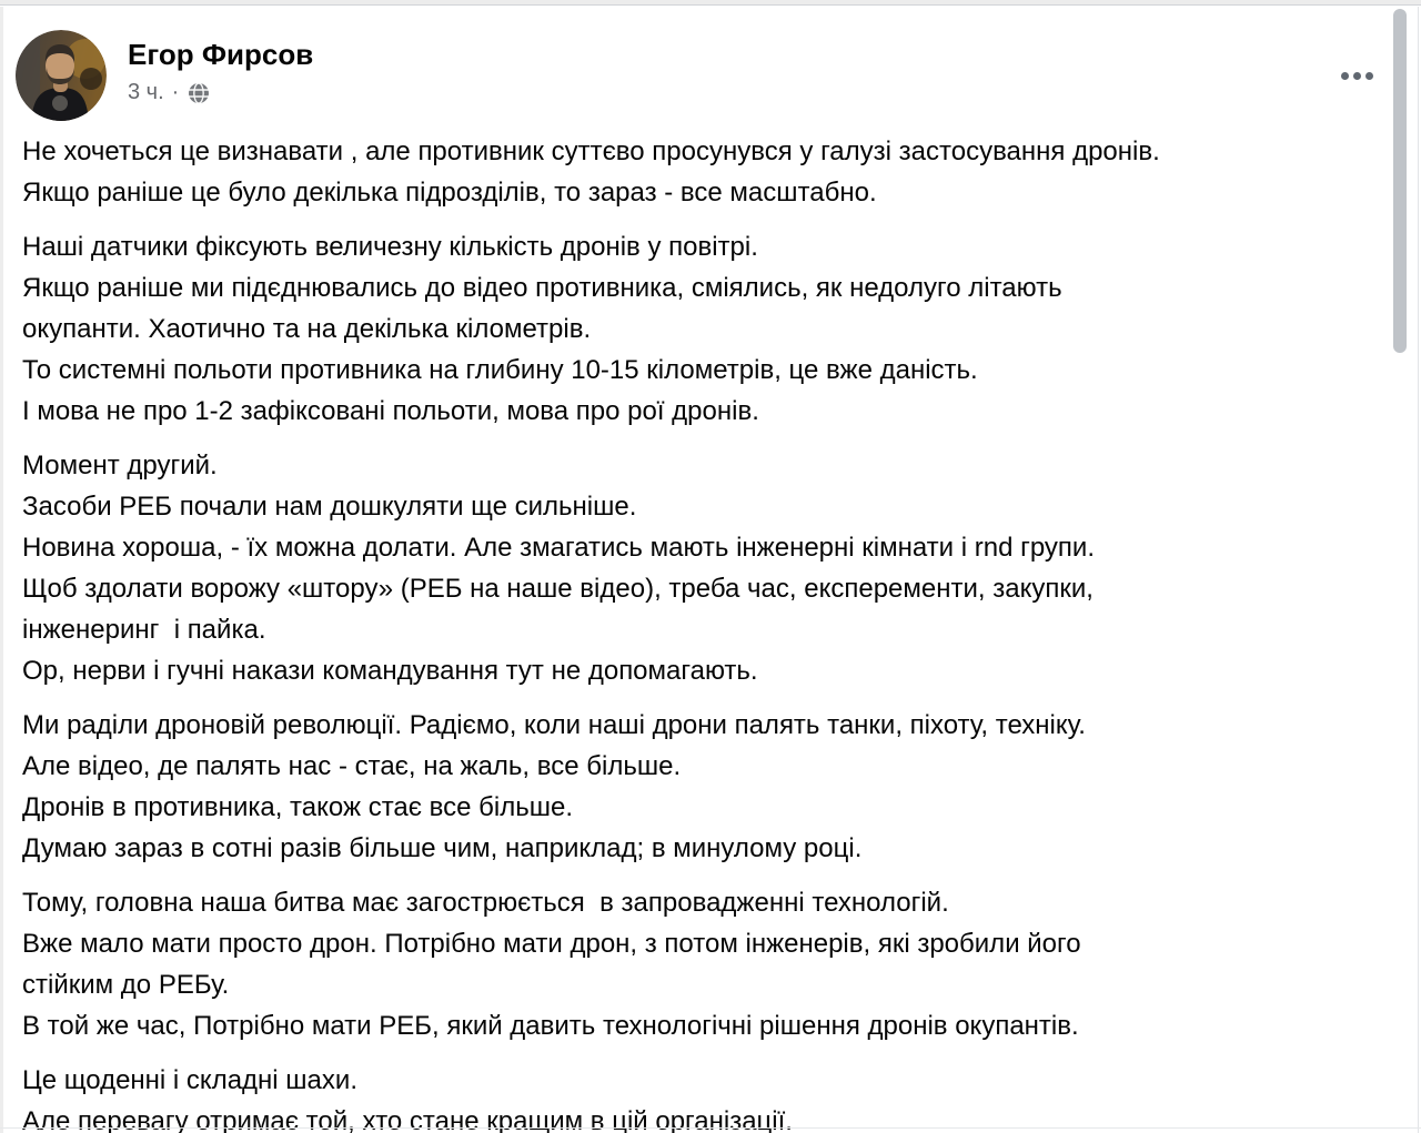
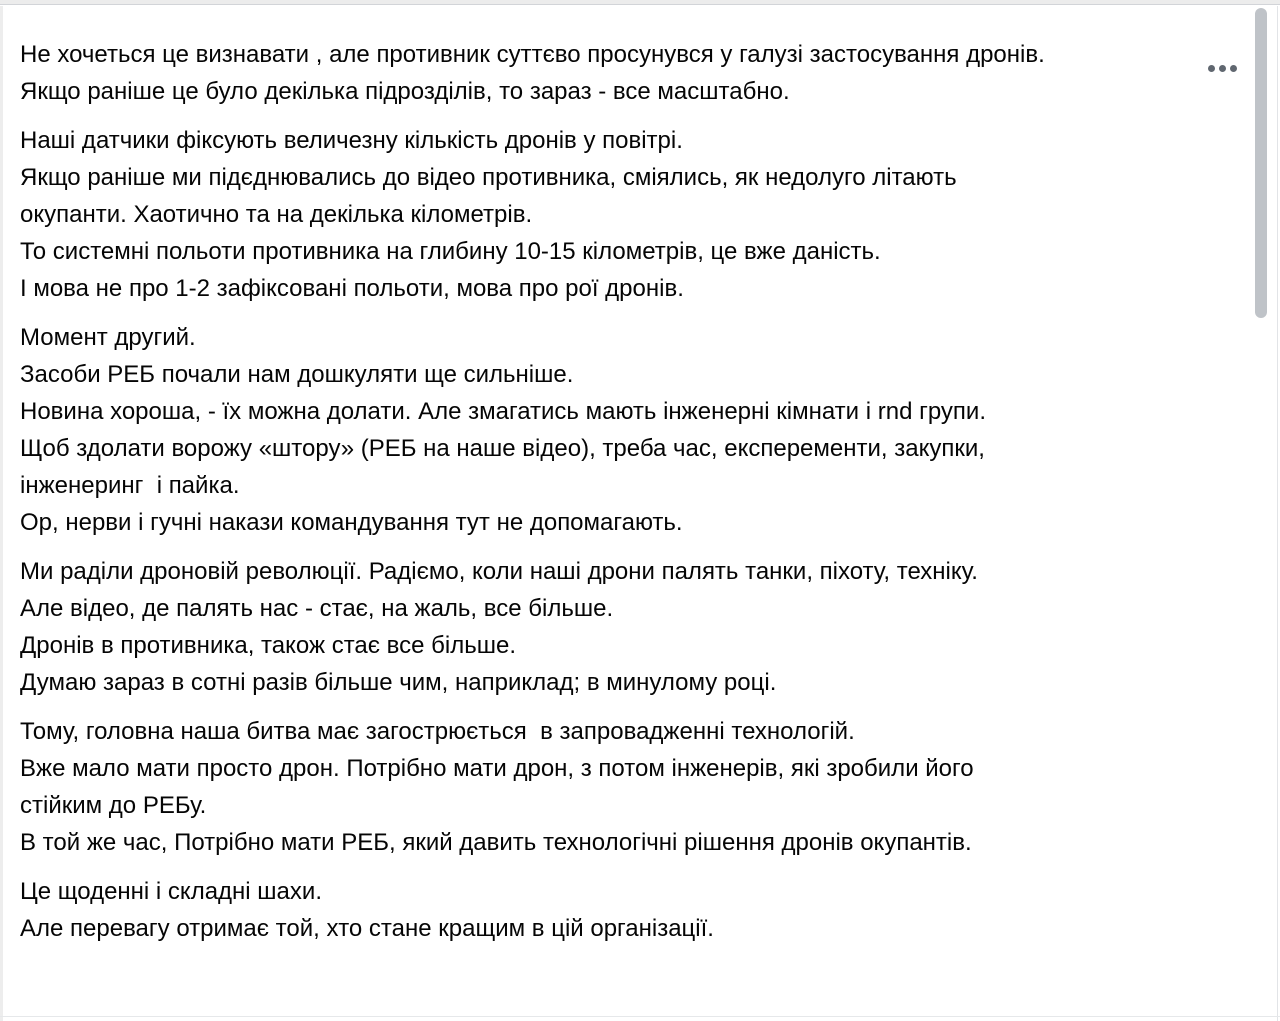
- Егор Фирсов
- 3 ч.
- ·
  Не хочеться це визнавати , але противник суттєво просунувся у галузі застосування дронів.
  Якщо раніше це було декілька підрозділів, то зараз - все масштабно.
  Наші датчики фіксують величезну кількість дронів у повітрі.
  Якщо раніше ми підєднювались до відео противника, сміялись, як недолуго літають
  окупанти. Хаотично та на декілька кілометрів.
  То системні польоти противника на глибину 10-15 кілометрів, це вже даність.
  І мова не про 1-2 зафіксовані польоти, мова про рої дронів.
  Момент другий.
  Засоби РЕБ почали нам дошкуляти ще сильніше.
  Новина хороша, - їх можна долати. Але змагатись мають інженерні кімнати і rnd групи.
  Щоб здолати ворожу «штору» (РЕБ на наше відео), треба час, експеременти, закупки,
  інженеринг і пайка.
  Ор, нерви і гучні накази командування тут не допомагають.
  Ми раділи дроновій революції. Радіємо, коли наші дрони палять танки, піхоту, техніку.
  Але відео, де палять нас - стає, на жаль, все більше.
  Дронів в противника, також стає все більше.
  Думаю зараз в сотні разів більше чим, наприклад; в минулому році.
  Тому, головна наша битва має загострюється в запровадженні технологій.
  Вже мало мати просто дрон. Потрібно мати дрон, з потом інженерів, які зробили його
  стійким до РЕБу.
  В той же час, Потрібно мати РЕБ, який давить технологічні рішення дронів окупантів.
  Це щоденні і складні шахи.
  Але перевагу отримає той, хто стане кращим в цій організації.
